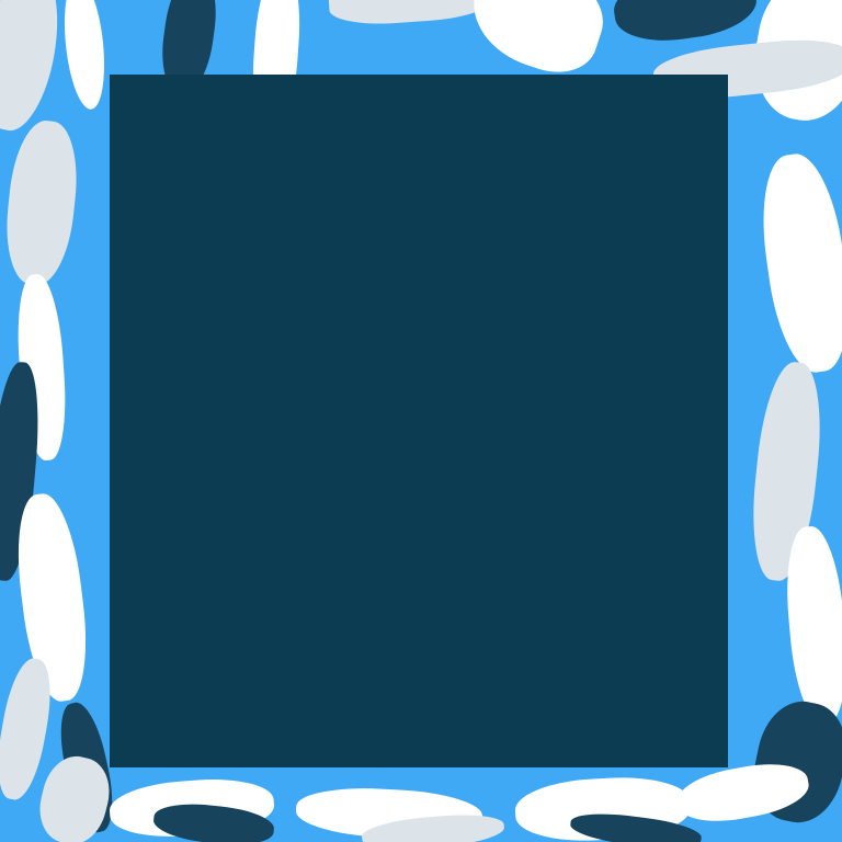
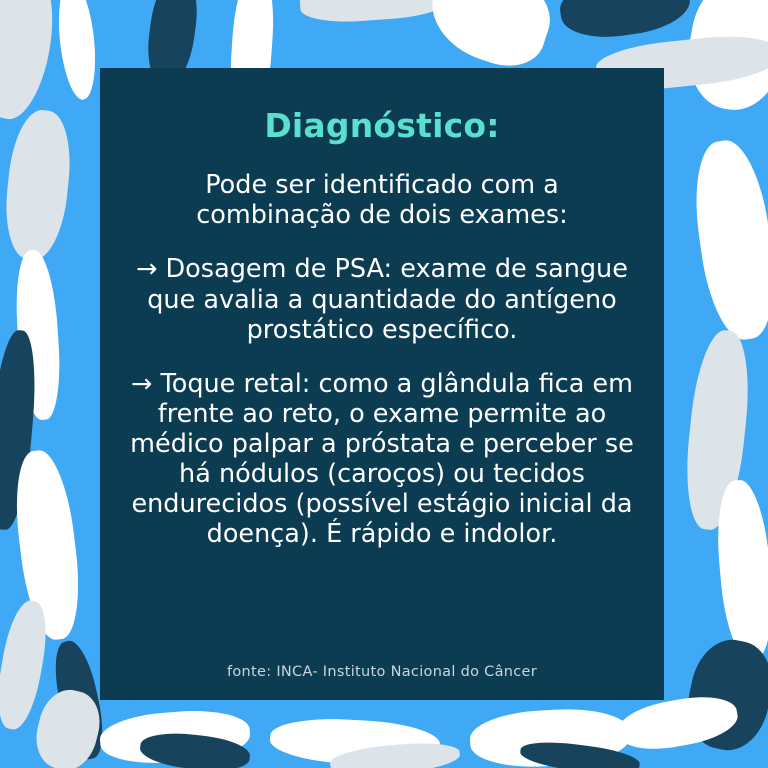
+ Diagnóstico:
+ Pode ser identificado com a combinação de dois exames:
+ → Dosagem de PSA: exame de sangue que avalia a quantidade do antígeno prostático específico.
+ → Toque retal: como a glândula fica em frente ao reto, o exame permite ao médico palpar a próstata e perceber se há nódulos (caroços) ou tecidos endurecidos (possível estágio inicial da doença). É rápido e indolor.
+ fonte: INCA- Instituto Nacional do Câncer
